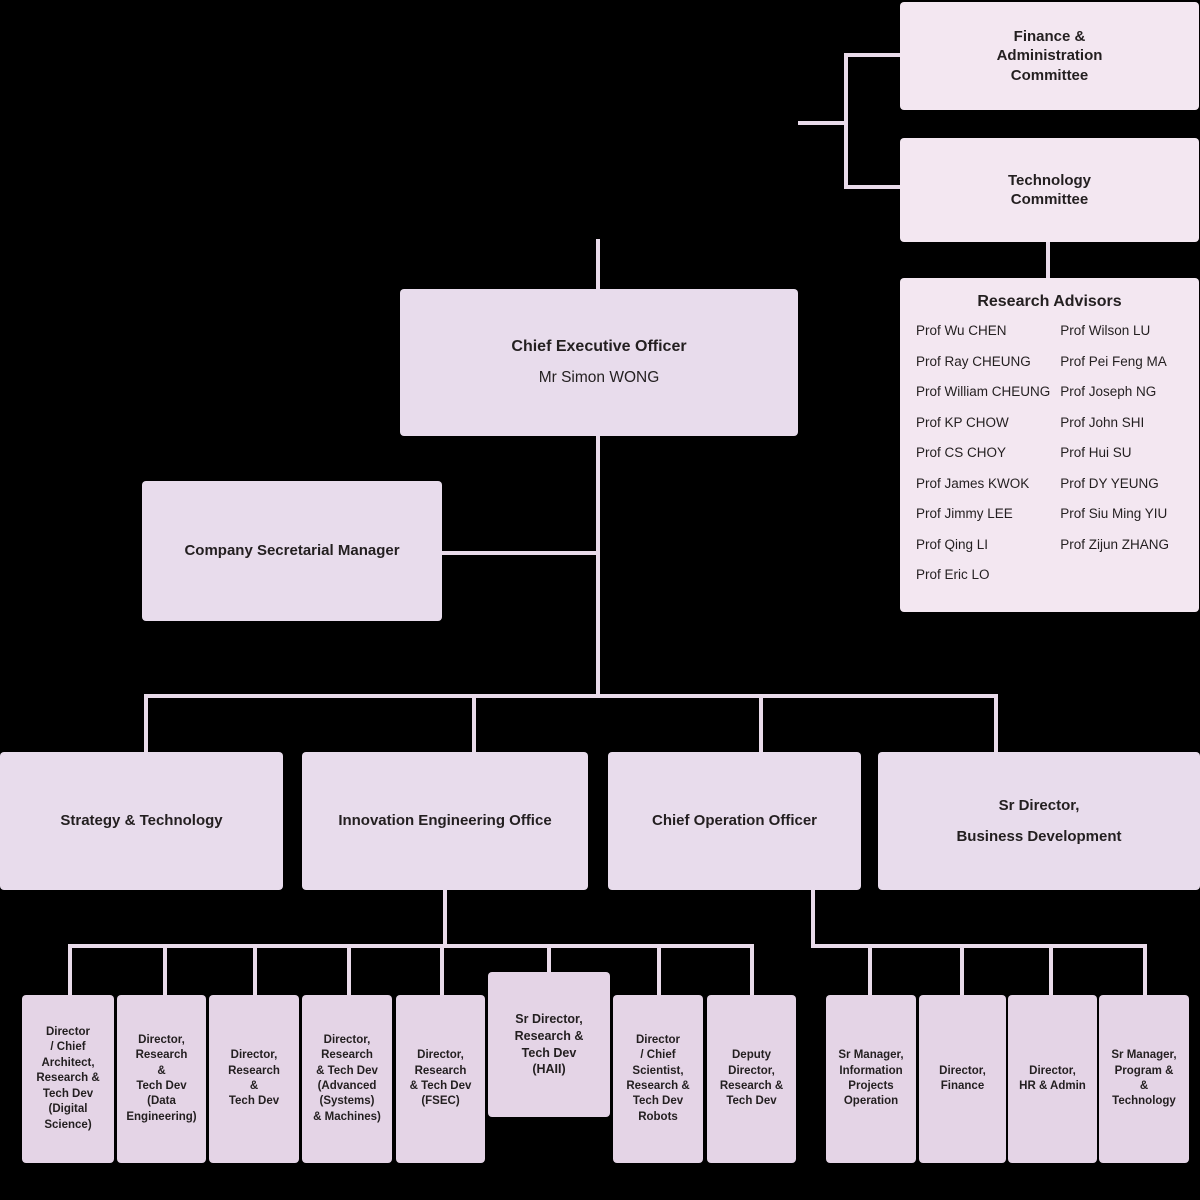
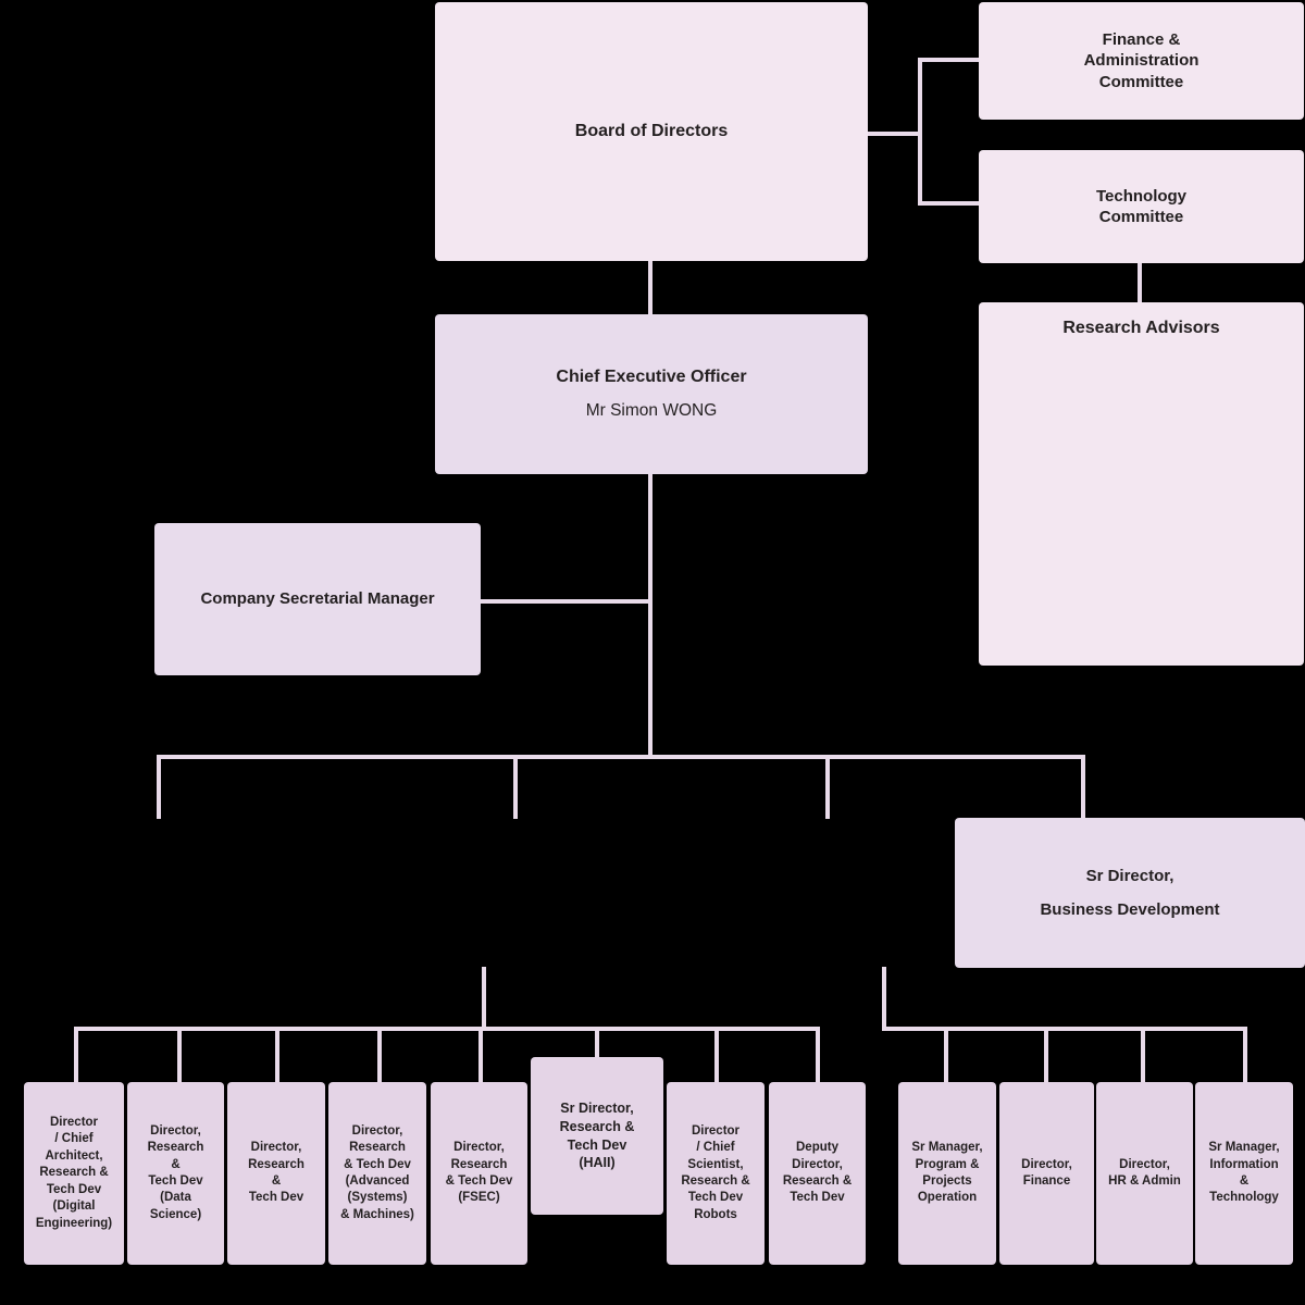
+ Board of Directors
  Finance &
  Administration
  Committee
  Technology
  Committee
  Research Advisors
- Prof Wu CHEN
- Prof Ray CHEUNG
- Prof William CHEUNG
- Prof KP CHOW
- Prof CS CHOY
- Prof James KWOK
- Prof Jimmy LEE
- Prof Qing LI
- Prof Eric LO
- Prof Wilson LU
- Prof Pei Feng MA
- Prof Joseph NG
- Prof John SHI
- Prof Hui SU
- Prof DY YEUNG
- Prof Siu Ming YIU
- Prof Zijun ZHANG
  Chief Executive Officer
  Mr Simon WONG
  Company Secretarial Manager
- Strategy & Technology
- Innovation Engineering Office
- Chief Operation Officer
  Sr Director,
  Business Development
  Director
  / Chief
  Architect,
  Research &
  Tech Dev
  (Digital
- Science)
+ Engineering)
  Director,
  Research
  &
  Tech Dev
  (Data
- Engineering)
+ Science)
  Director,
  Research
  &
  Tech Dev
  Director,
  Research
  & Tech Dev
  (Advanced
  (Systems)
  & Machines)
  Director,
  Research
  & Tech Dev
  (FSEC)
  Sr Director,
  Research &
  Tech Dev
  (HAII)
  Director
  / Chief
  Scientist,
  Research &
  Tech Dev
  Robots
  Deputy
  Director,
  Research &
  Tech Dev
  Sr Manager,
- Information
+ Program &
  Projects
  Operation
  Director,
  Finance
  Director,
  HR & Admin
  Sr Manager,
- Program &
+ Information
  &
  Technology
